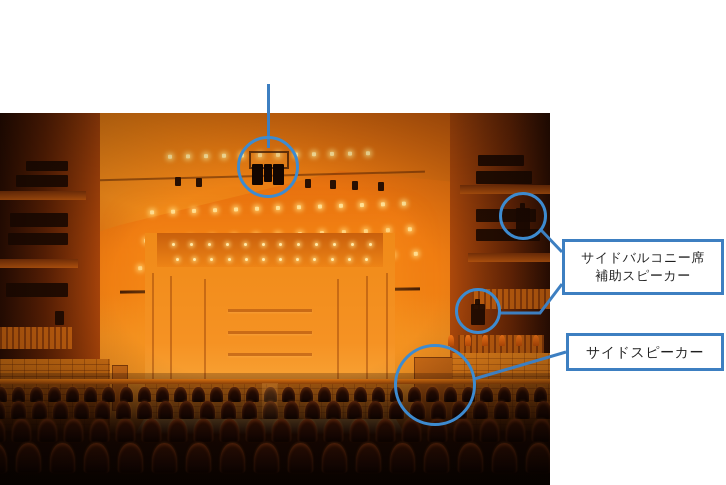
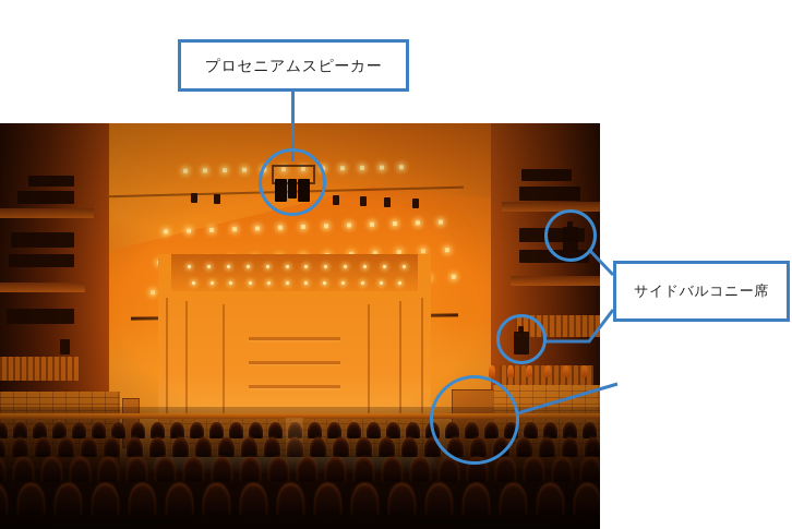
+ プロセニアムスピーカー
  サイドバルコニー席
- 補助スピーカー
- サイドスピーカー
